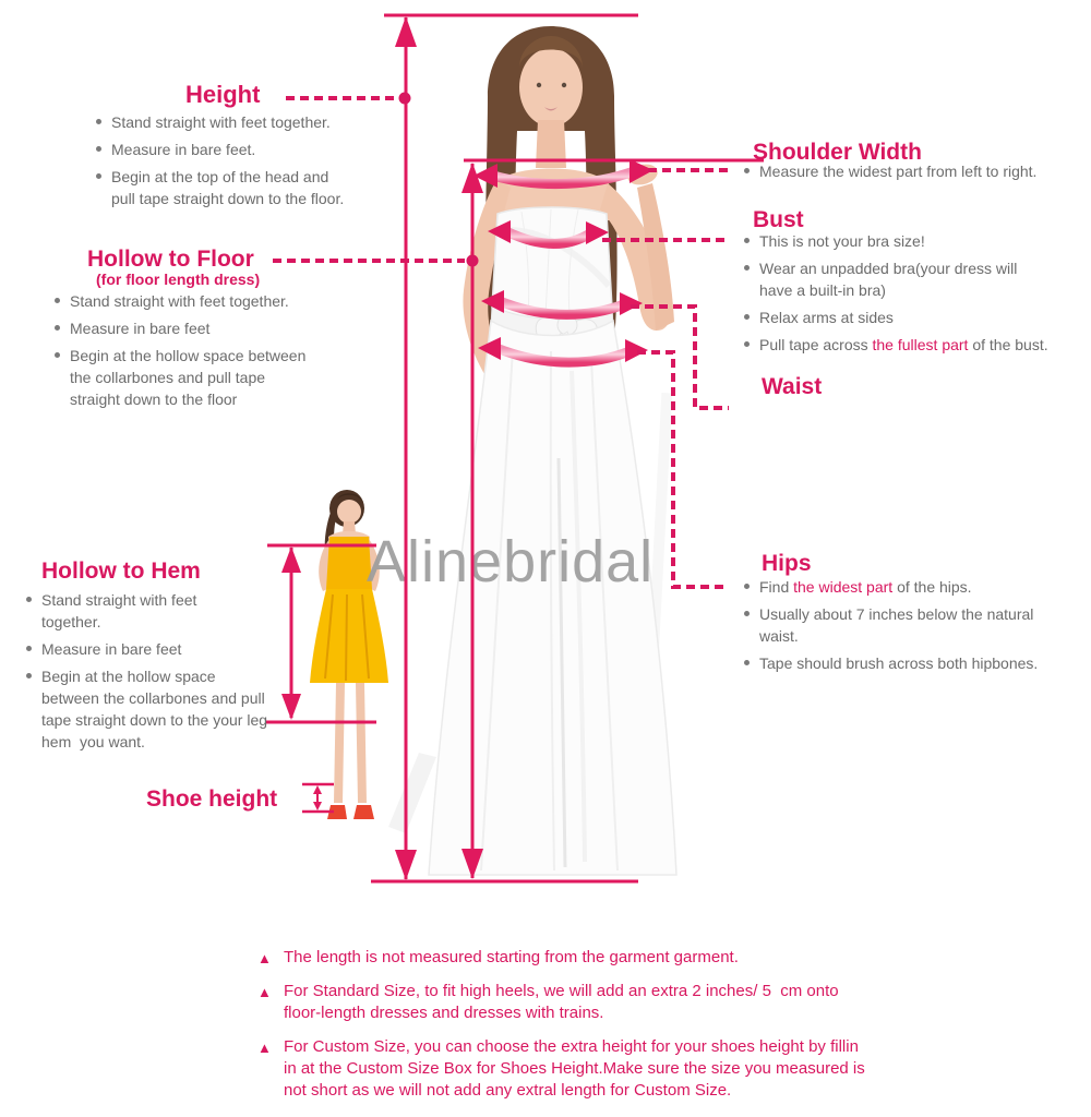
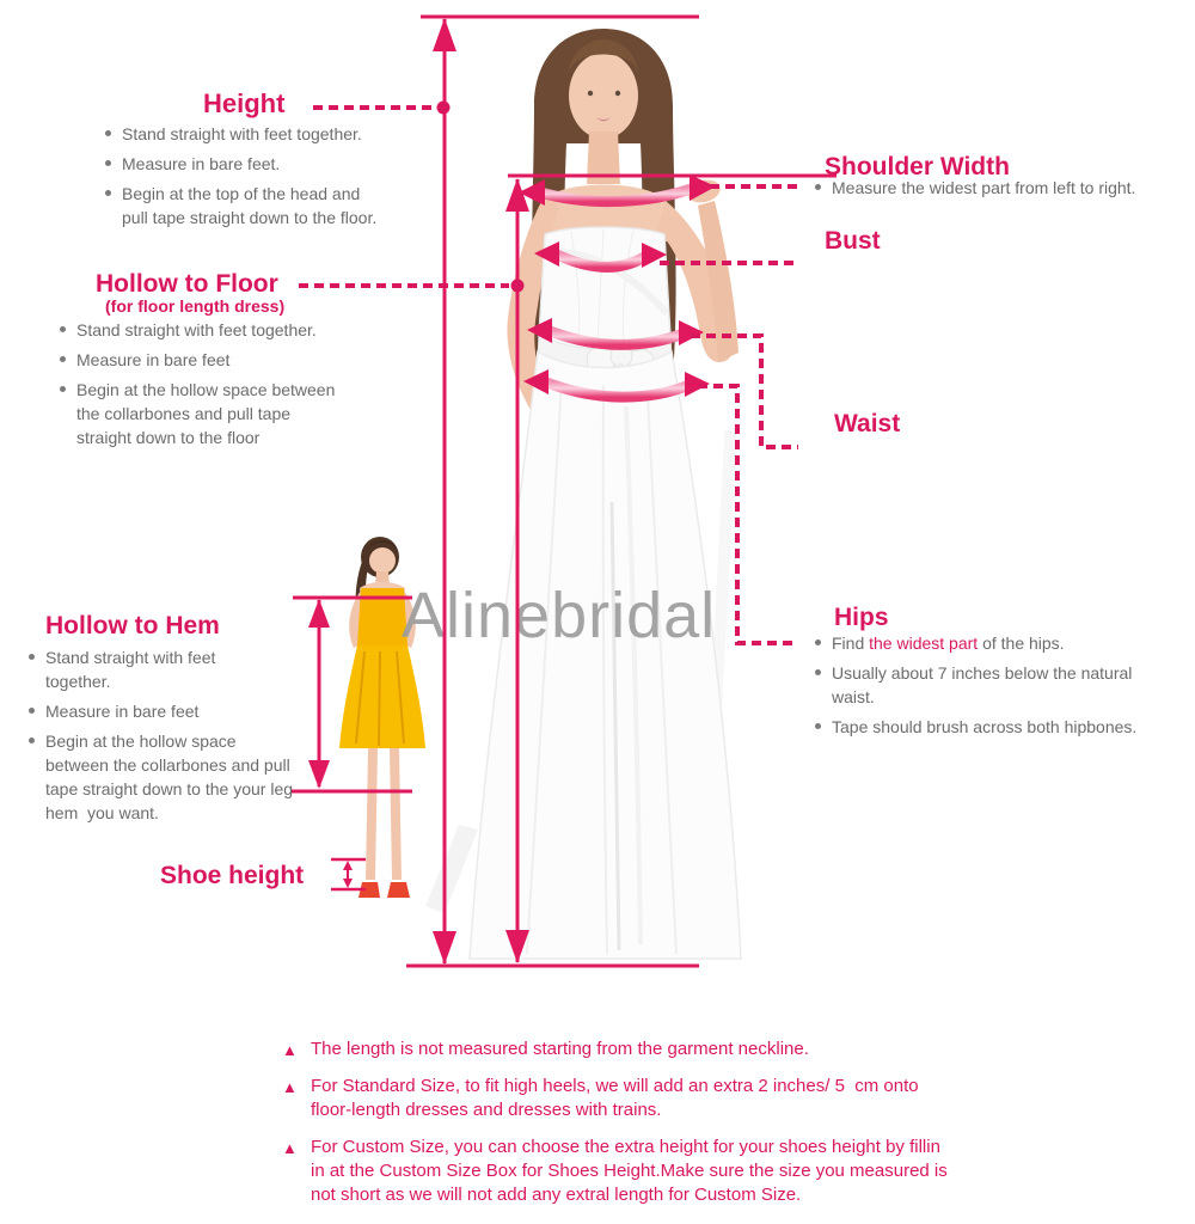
  Alinebridal
  Height
  Stand straight with feet together.
  Measure in bare feet.
  Begin at the top of the head and
  pull tape straight down to the floor.
  Hollow to Floor
  (for floor length dress)
  Stand straight with feet together.
  Measure in bare feet
  Begin at the hollow space between
  the collarbones and pull tape
  straight down to the floor
  Hollow to Hem
  Stand straight with feet
  together.
  Measure in bare feet
  Begin at the hollow space
  between the collarbones and pull
  tape straight down to the your leg
  hem you want.
  Shoe height
  Shoulder Width
  Measure the widest part from left to right.
  Bust
- This is not your bra size!
- Wear an unpadded bra(your dress will
- have a built-in bra)
- Relax arms at sides
- Pull tape across the fullest part of the bust.
  Waist
  Hips
  Find the widest part of the hips.
  Usually about 7 inches below the natural
  waist.
  Tape should brush across both hipbones.
- The length is not measured starting from the garment garment.
+ The length is not measured starting from the garment neckline.
  For Standard Size, to fit high heels, we will add an extra 2 inches/ 5 cm onto
  floor-length dresses and dresses with trains.
  For Custom Size, you can choose the extra height for your shoes height by fillin
  in at the Custom Size Box for Shoes Height.Make sure the size you measured is
  not short as we will not add any extral length for Custom Size.
